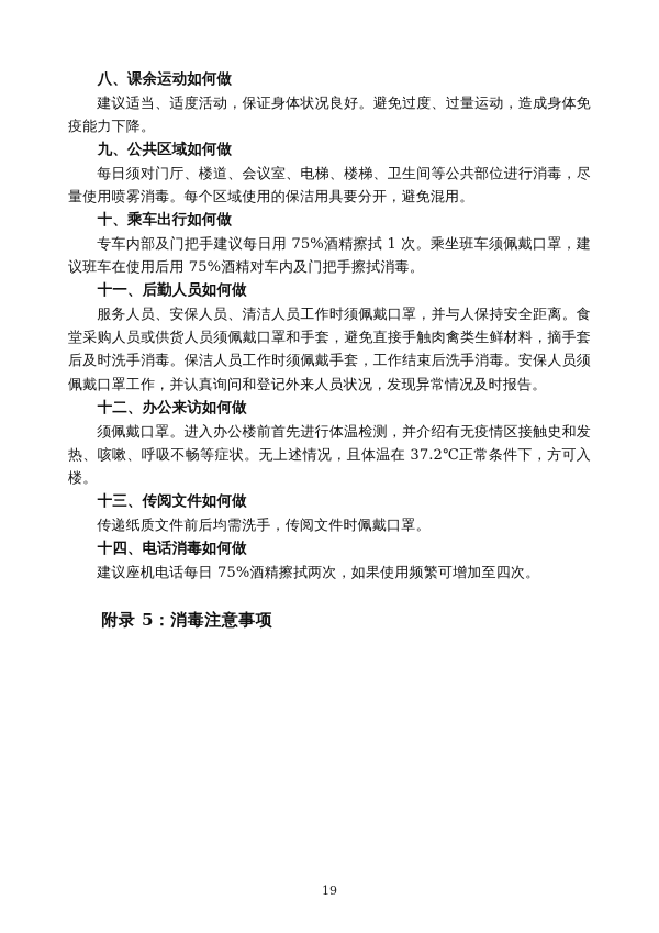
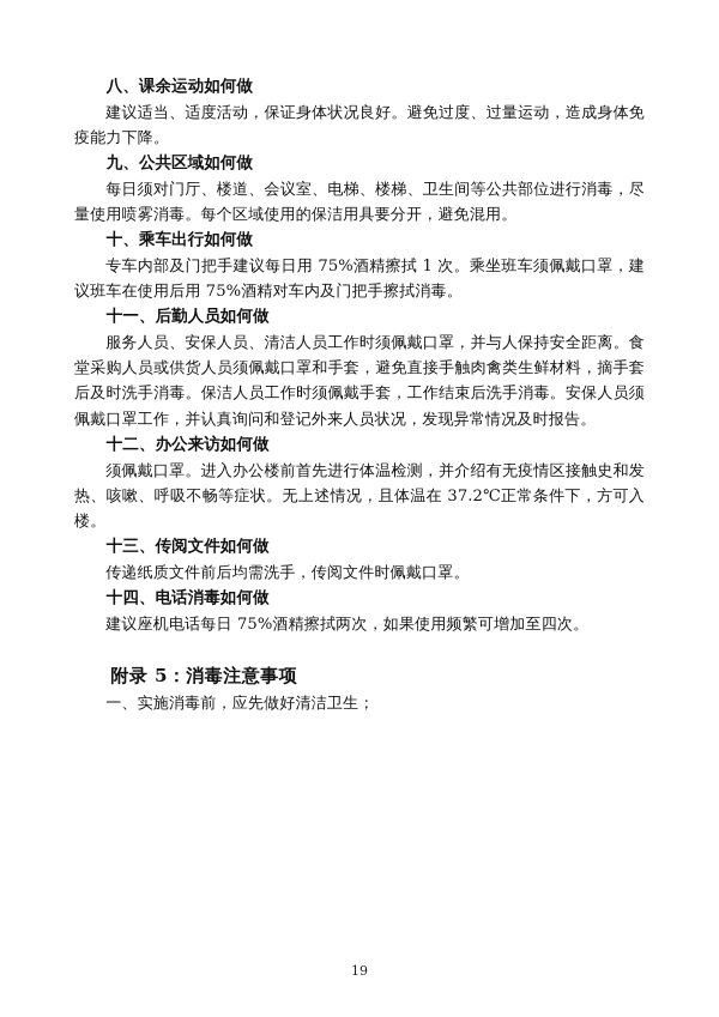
  八、课余运动如何做
  建议适当、适度活动，保证身体状况良好。避免过度、过量运动，造成身体免疫能力下降。
  九、公共区域如何做
  每日须对门厅、楼道、会议室、电梯、楼梯、卫生间等公共部位进行消毒，尽量使用喷雾消毒。每个区域使用的保洁用具要分开，避免混用。
  十、乘车出行如何做
  专车内部及门把手建议每日用 75%酒精擦拭 1 次。乘坐班车须佩戴口罩，建议班车在使用后用 75%酒精对车内及门把手擦拭消毒。
  十一、后勤人员如何做
  服务人员、安保人员、清洁人员工作时须佩戴口罩，并与人保持安全距离。食堂采购人员或供货人员须佩戴口罩和手套，避免直接手触肉禽类生鲜材料，摘手套后及时洗手消毒。保洁人员工作时须佩戴手套，工作结束后洗手消毒。安保人员须佩戴口罩工作，并认真询问和登记外来人员状况，发现异常情况及时报告。
  十二、办公来访如何做
  须佩戴口罩。进入办公楼前首先进行体温检测，并介绍有无疫情区接触史和发热、咳嗽、呼吸不畅等症状。无上述情况，且体温在 37.2℃正常条件下，方可入楼。
  十三、传阅文件如何做
  传递纸质文件前后均需洗手，传阅文件时佩戴口罩。
  十四、电话消毒如何做
  建议座机电话每日 75%酒精擦拭两次，如果使用频繁可增加至四次。
  附录 5：消毒注意事项
+ 一、实施消毒前，应先做好清洁卫生；
  19
